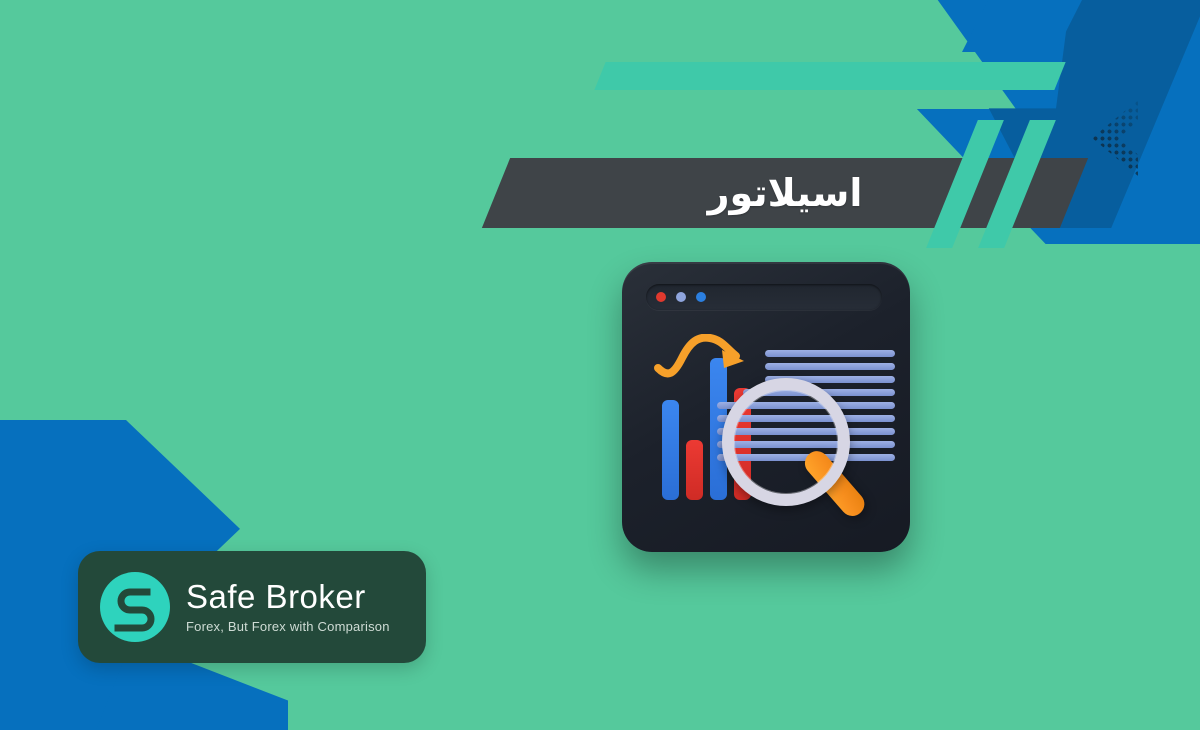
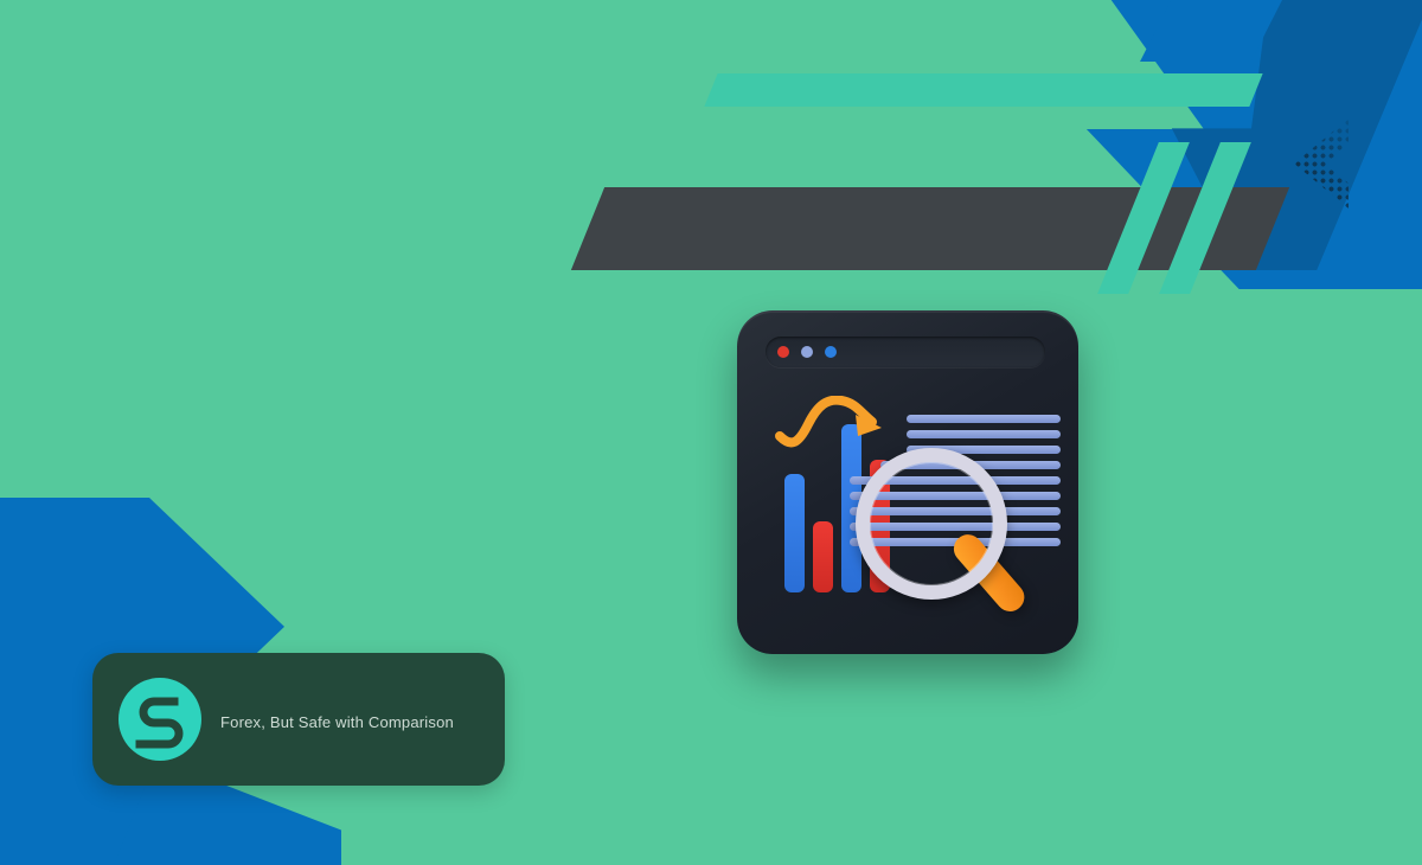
- اسیلاتور
- Safe Broker
- Forex, But Forex with Comparison
+ Forex, But Safe with Comparison
